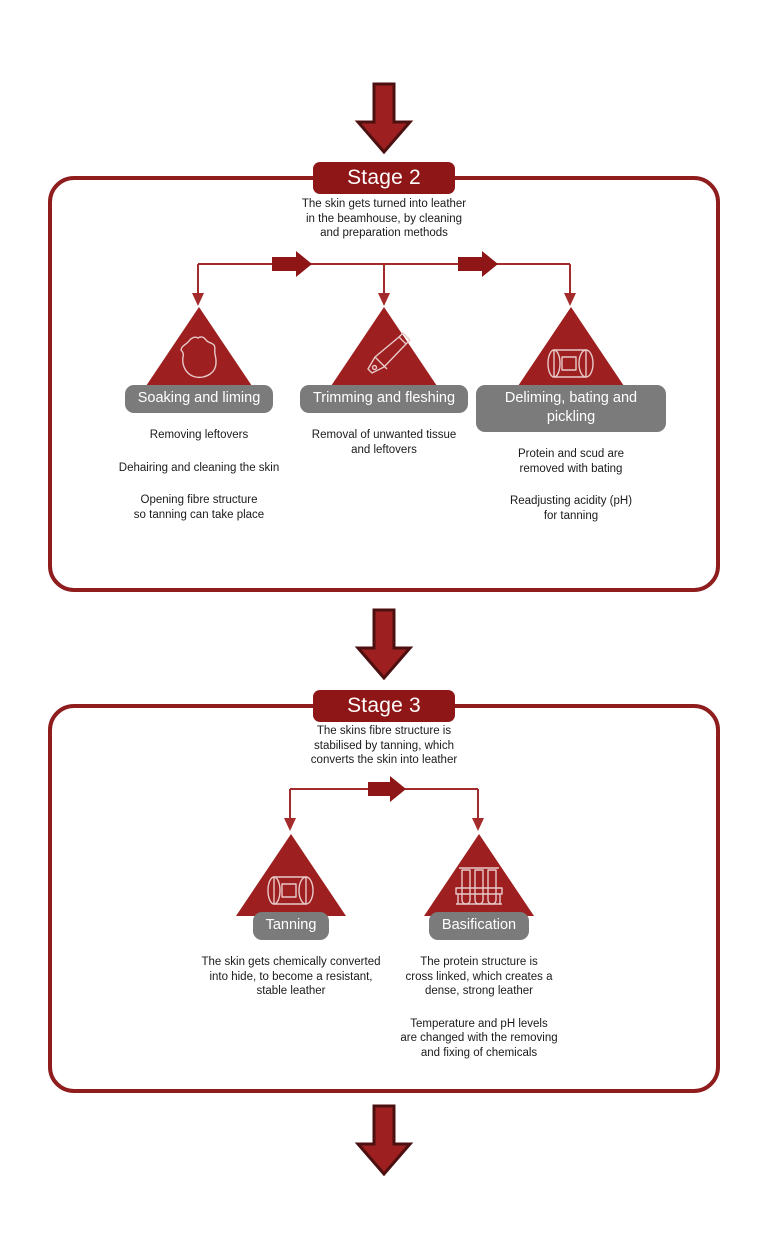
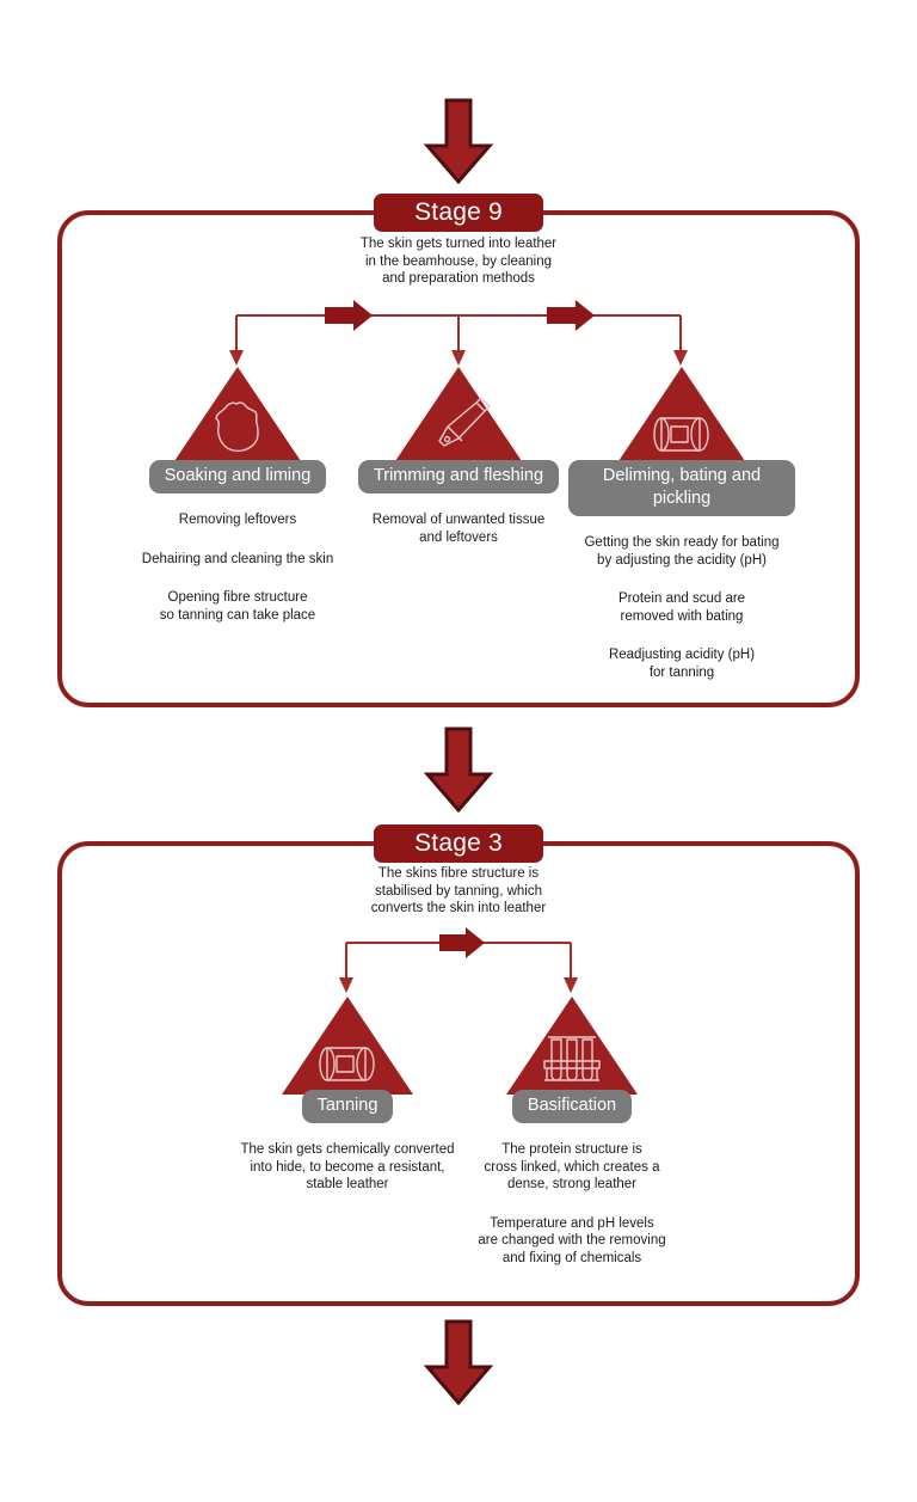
- Stage 2
+ Stage 9
  The skin gets turned into leather in the beamhouse, by cleaning and preparation methods
  Soaking and liming
  Removing leftovers
  Dehairing and cleaning the skin
  Opening fibre structure
  so tanning can take place
  Trimming and fleshing
  Removal of unwanted tissue
  and leftovers
  Deliming, bating and pickling
+ Getting the skin ready for bating
+ by adjusting the acidity (pH)
  Protein and scud are
  removed with bating
  Readjusting acidity (pH)
  for tanning
  Stage 3
  The skins fibre structure is stabilised by tanning, which converts the skin into leather
  Tanning
  The skin gets chemically converted
  into hide, to become a resistant,
  stable leather
  Basification
  The protein structure is
  cross linked, which creates a
  dense, strong leather
  Temperature and pH levels
  are changed with the removing
  and fixing of chemicals
